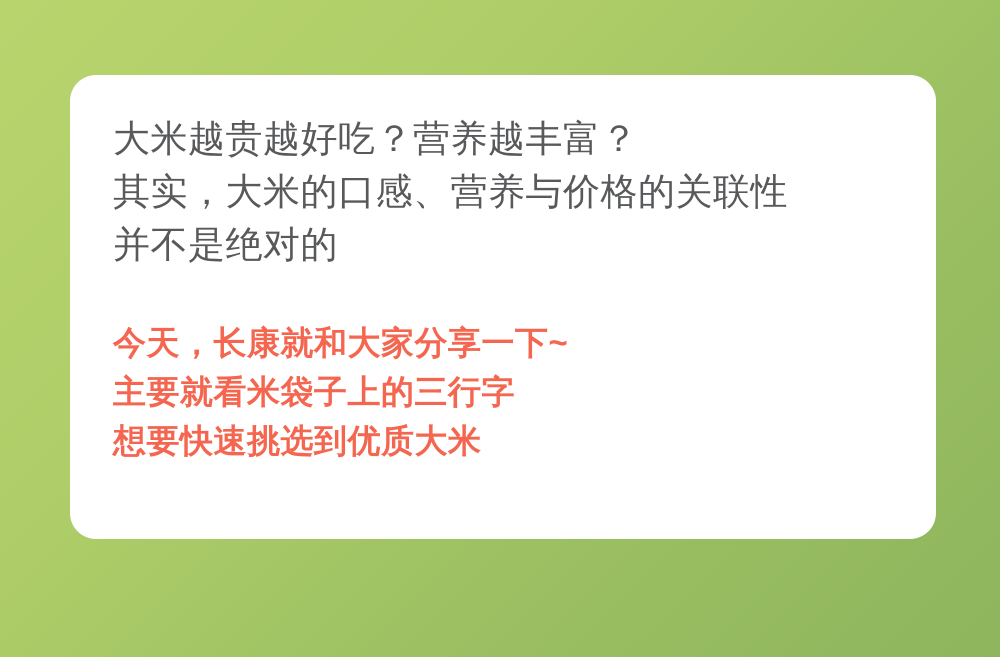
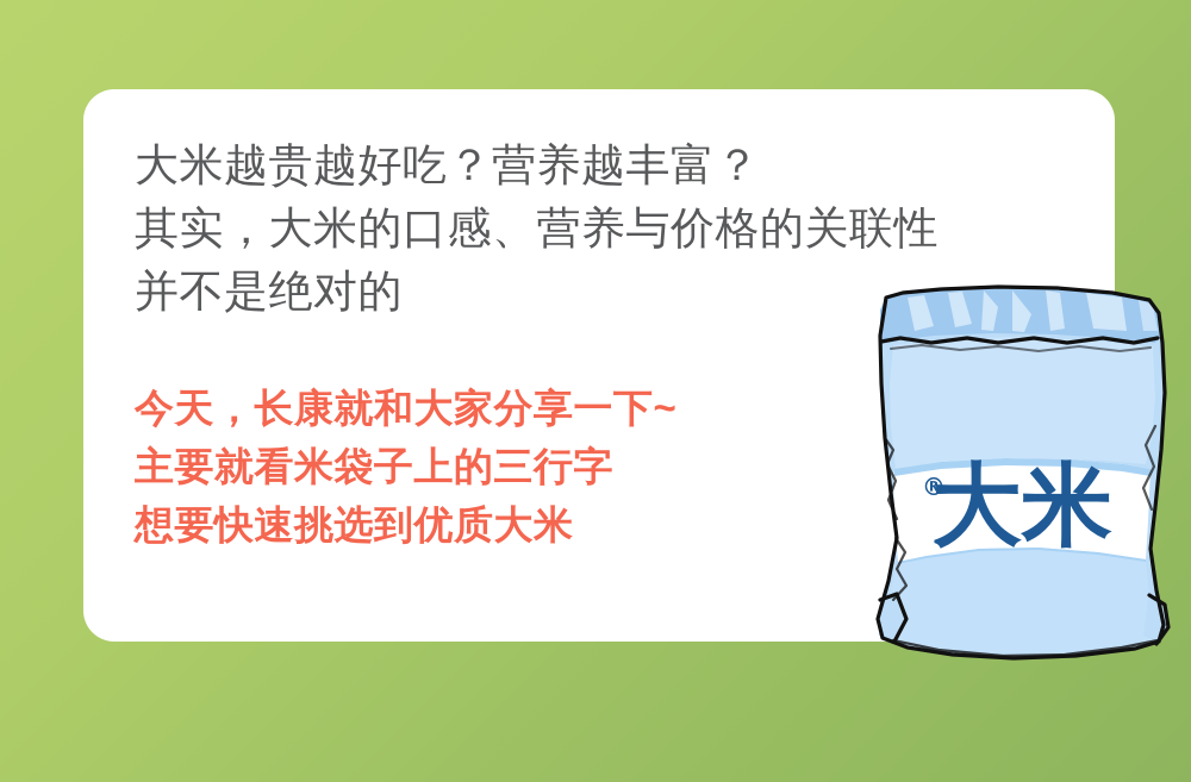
  大米越贵越好吃？营养越丰富？
  其实，大米的口感、营养与价格的关联性
  并不是绝对的
  今天，长康就和大家分享一下~
  主要就看米袋子上的三行字
  想要快速挑选到优质大米
+ 大米
+ ®
